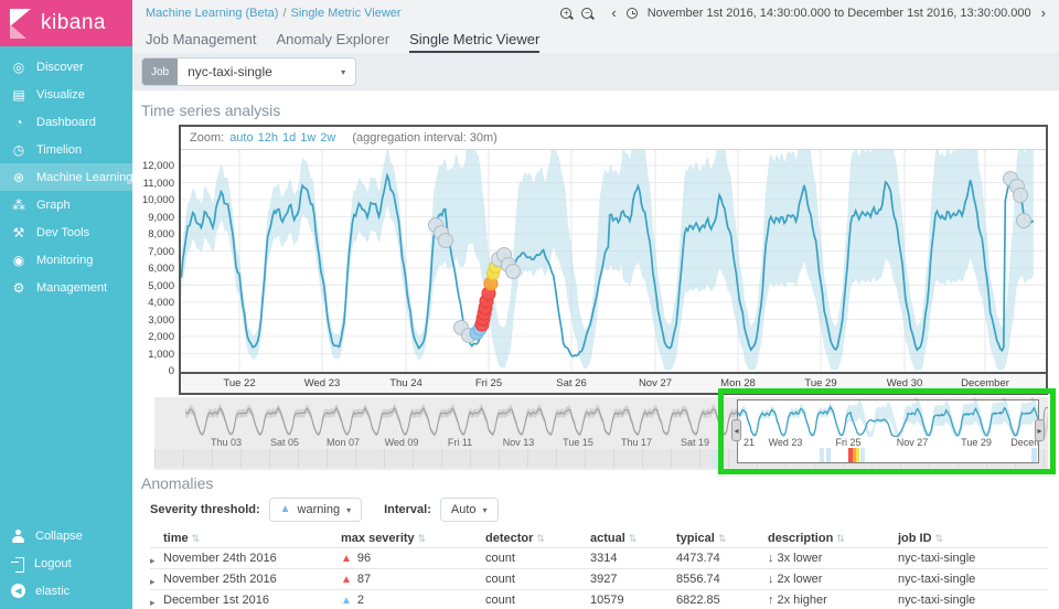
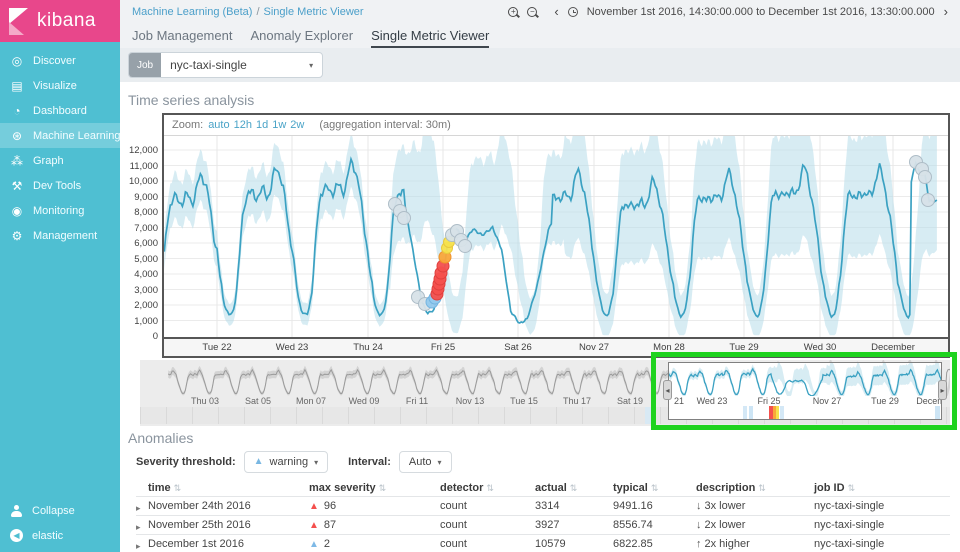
  kibana
  ◎
  Discover
  ▤
  Visualize
  ◔
  Dashboard
- ◷
- Timelion
  ⊛
  Machine Learning
  ⁂
  Graph
  ⚒
  Dev Tools
  ◉
  Monitoring
  ⚙
  Management
  Collapse
- Logout
  ◀
  elastic
  Machine Learning (Beta) / Single Metric Viewer
  +
  −
  ‹
  November 1st 2016, 14:30:00.000 to December 1st 2016, 13:30:00.000
  ›
  Job Management
  Anomaly Explorer
  Single Metric Viewer
  Job
  nyc-taxi-single
  ▾
  Time series analysis
  12,000
  11,000
  10,000
  9,000
  8,000
  7,000
  6,000
  5,000
  4,000
  3,000
  2,000
  1,000
  0
  Zoom:
  auto 12h 1d 1w 2w
  (aggregation interval: 30m)
  Tue 22
  Wed 23
  Thu 24
  Fri 25
  Sat 26
  Nov 27
  Mon 28
  Tue 29
  Wed 30
  December
  Thu 03
  Sat 05
  Mon 07
  Wed 09
  Fri 11
  Nov 13
  Tue 15
  Thu 17
  Sat 19
  21
  Wed 23
  Fri 25
  Nov 27
  Tue 29
  ◂
  ▸
  Anomalies
  Severity threshold:
  ▲
  warning
  ▾
  Interval:
  Auto
  ▾
  time ⇅
  max severity ⇅
  detector ⇅
  actual ⇅
  typical ⇅
  description ⇅
  job ID ⇅
  ▸
  November 24th 2016
  ▲ 96
  count
  3314
- 4473.74
+ 9491.16
  ↓ 3x lower
  nyc-taxi-single
  ▸
  November 25th 2016
  ▲ 87
  count
  3927
  8556.74
  ↓ 2x lower
  nyc-taxi-single
  ▸
  December 1st 2016
  ▲ 2
  count
  10579
  6822.85
  ↑ 2x higher
  nyc-taxi-single
